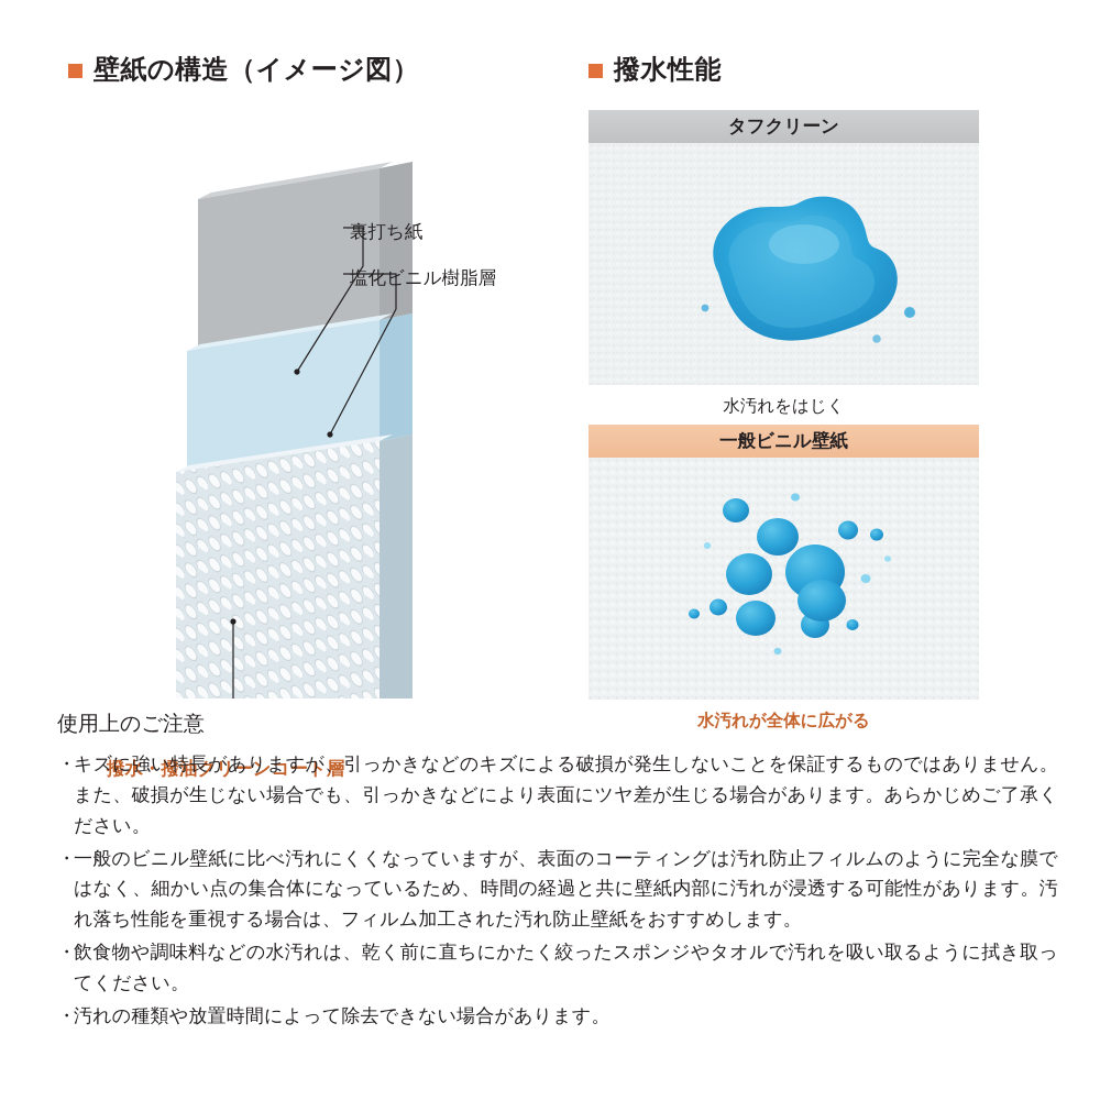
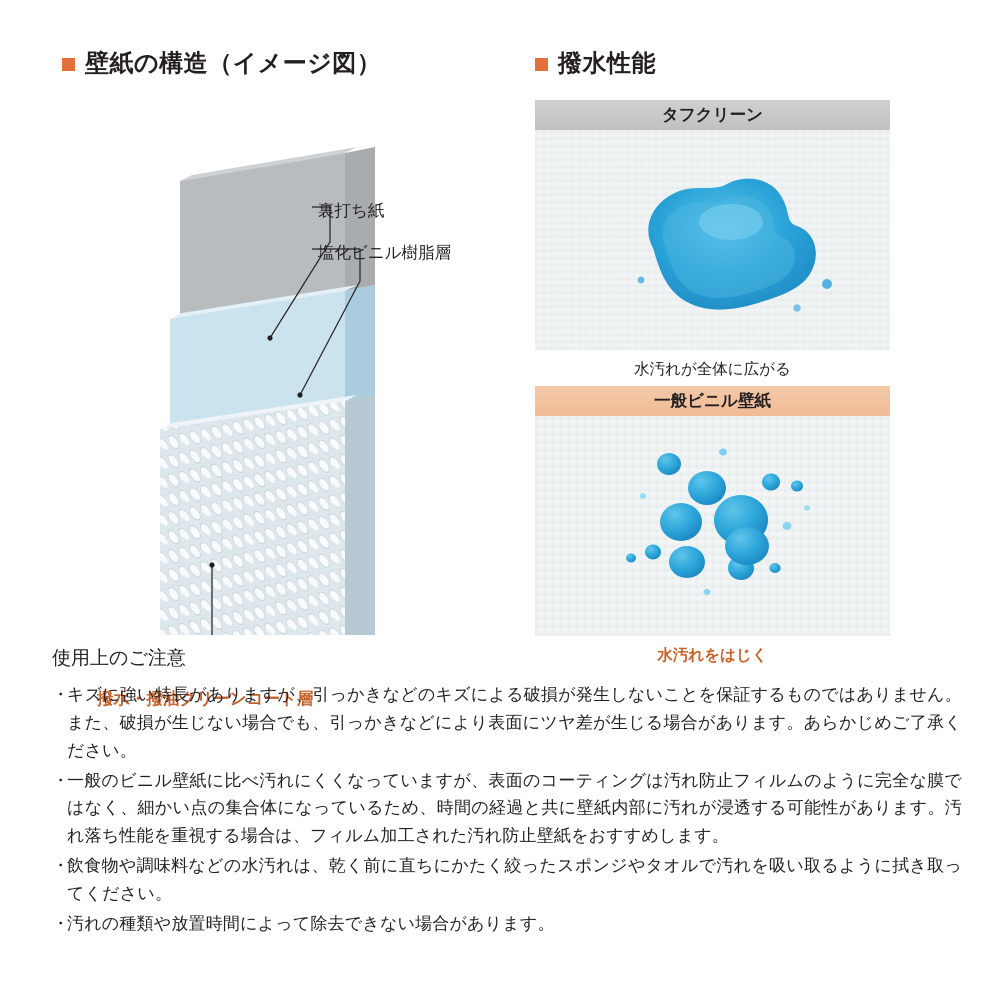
  壁紙の構造（イメージ図）
  撥水性能
  裏打ち紙
  塩化ビニル樹脂層
  撥水・撥油クリーンコート層
  タフクリーン
- 水汚れをはじく
+ 水汚れが全体に広がる
  一般ビニル壁紙
- 水汚れが全体に広がる
+ 水汚れをはじく
  使用上のご注意
  ・
  キズに強い特長がありますが、引っかきなどのキズによる破損が発生しないことを保証するものではありません。また、破損が生じない場合でも、引っかきなどにより表面にツヤ差が生じる場合があります。あらかじめご了承ください。
  ・
  一般のビニル壁紙に比べ汚れにくくなっていますが、表面のコーティングは汚れ防止フィルムのように完全な膜ではなく、細かい点の集合体になっているため、時間の経過と共に壁紙内部に汚れが浸透する可能性があります。汚れ落ち性能を重視する場合は、フィルム加工された汚れ防止壁紙をおすすめします。
  ・
  飲食物や調味料などの水汚れは、乾く前に直ちにかたく絞ったスポンジやタオルで汚れを吸い取るように拭き取ってください。
  ・
  汚れの種類や放置時間によって除去できない場合があります。
